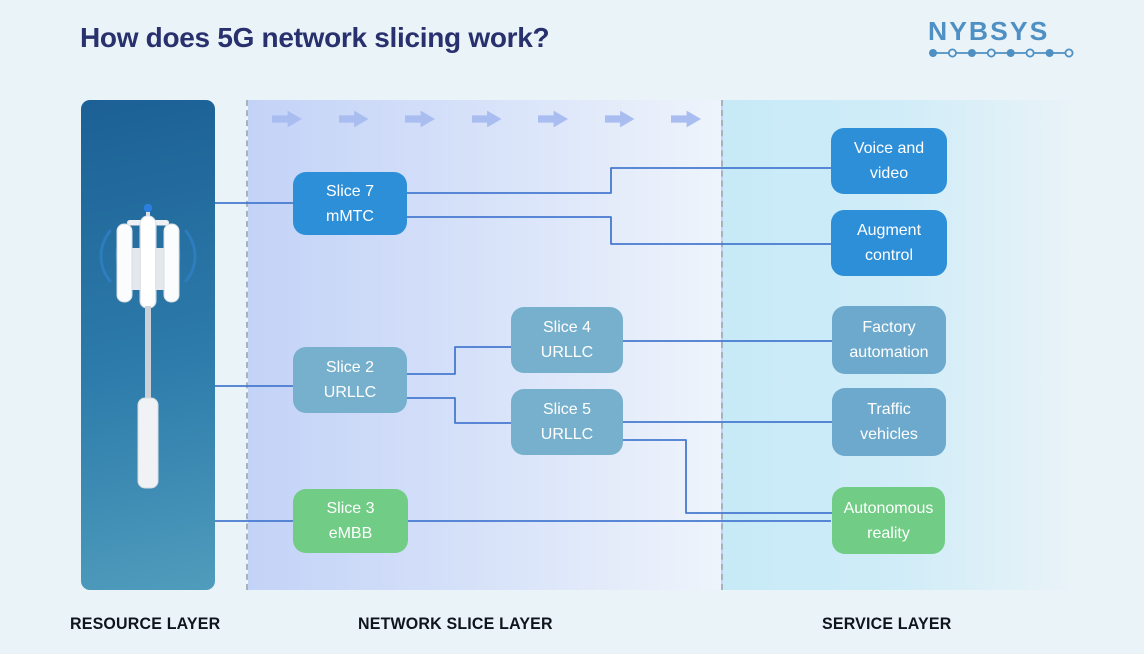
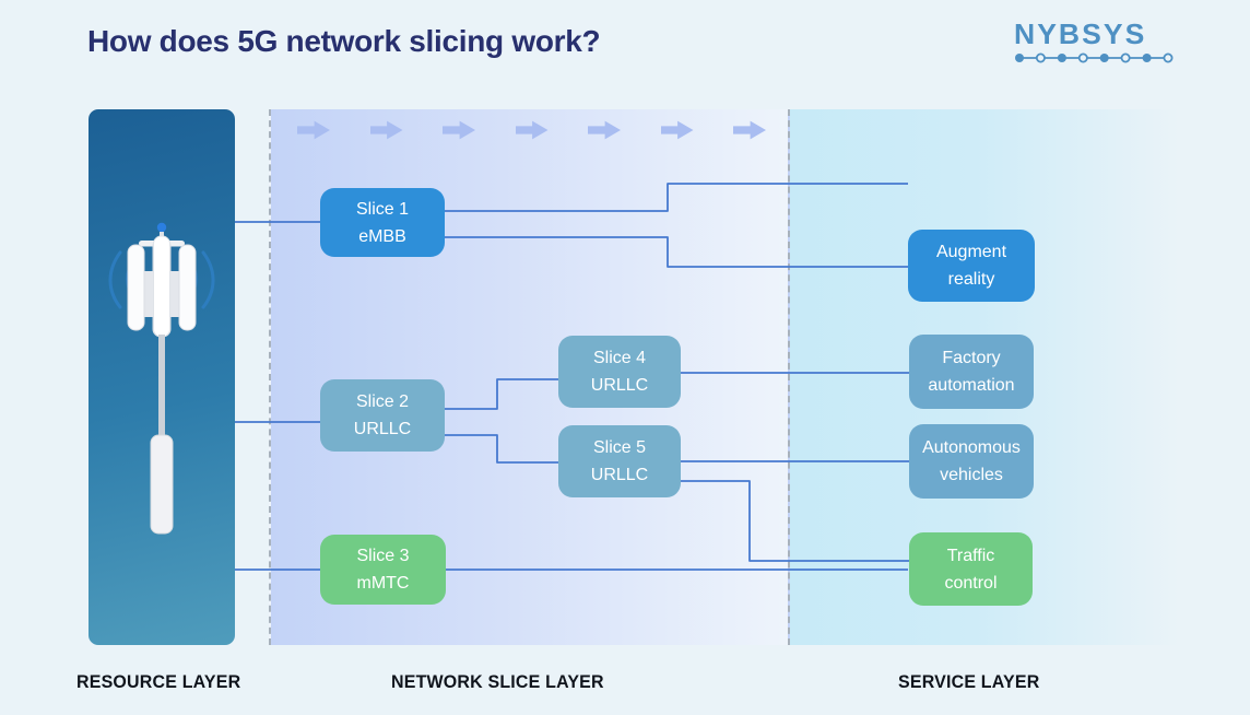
  How does 5G network slicing work?
  NYBSYS
- Slice 7
+ Slice 1
- mMTC
+ eMBB
  Slice 2
  URLLC
  Slice 3
- eMBB
+ mMTC
  Slice 4
  URLLC
  Slice 5
  URLLC
- Voice and
- video
  Augment
- control
+ reality
  Factory
  automation
- Traffic
+ Autonomous
  vehicles
- Autonomous
+ Traffic
- reality
+ control
  RESOURCE LAYER
  NETWORK SLICE LAYER
  SERVICE LAYER
